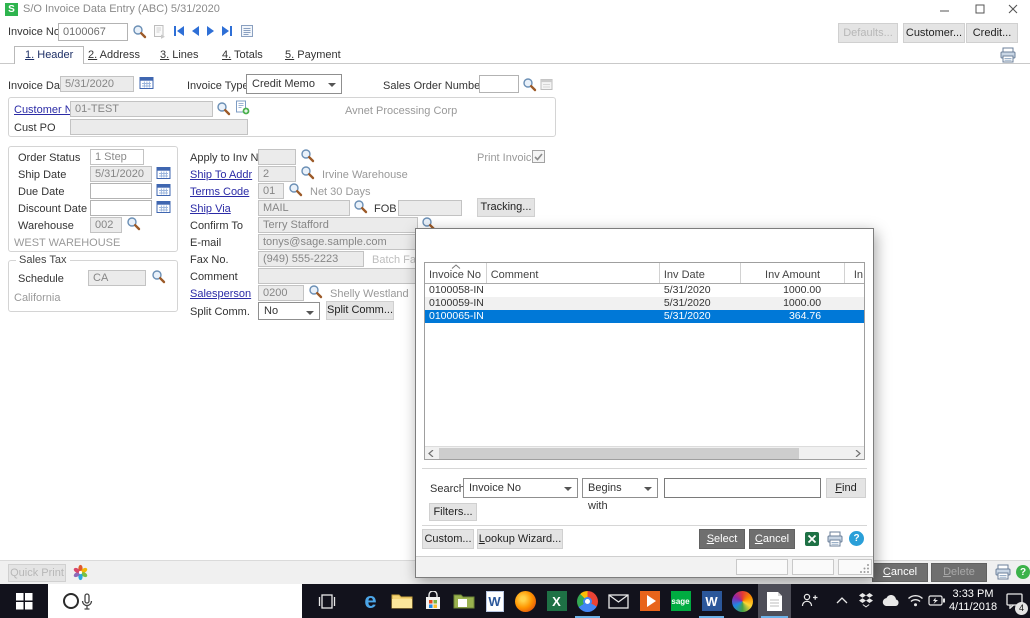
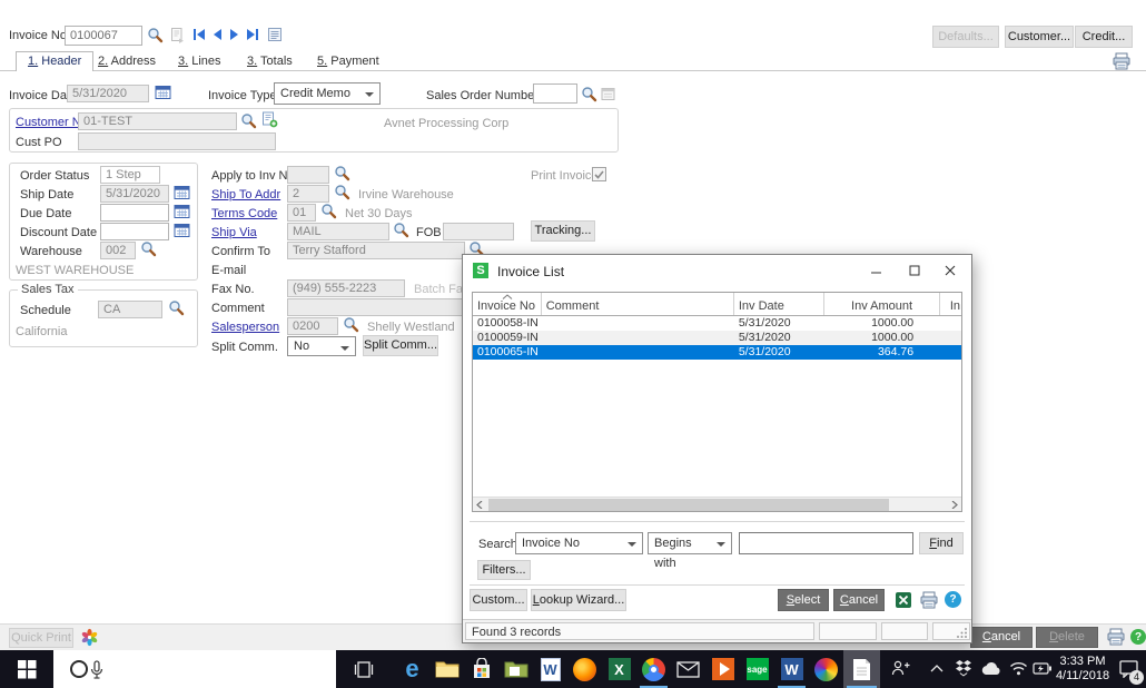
- S/O Invoice Data Entry (ABC) 5/31/2020
  Invoice No
  0100067
  Defaults...
  Customer...
  Credit...
  1. Header
  2. Address
  3. Lines
- 4. Totals
+ 3. Totals
  5. Payment
  Invoice Da
  5/31/2020
  Invoice Typ
  Credit Memo
  Sales Order Numbe
  Customer N
  01-TEST
  Avnet Processing Corp
  Cust PO
  Order Status
  1 Step
  Ship Date
  5/31/2020
  Due Date
  Discount Date
  Warehouse
  002
  WEST WAREHOUSE
  Sales Tax
  Schedule
  CA
  California
  Apply to Inv N
  Ship To Addr
  2
  Irvine Warehouse
  Terms Code
  01
  Net 30 Days
  Ship Via
  MAIL
  FOB
  Confirm To
  Terry Stafford
  E-mail
- tonys@sage.sample.com
  Fax No.
  (949) 555-2223
  Batch Fa
  Comment
  Salesperson
  0200
  Shelly Westland
  Split Comm.
  No
  Split Comm...
  Print Invoic
  Tracking...
  Quick Print
  Cancel
  Delete
+ Invoice List
  Invoice No
  Comment
  Inv Date
  Inv Amount
  In
  0100058-IN
  5/31/2020
  1000.00
  0100059-IN
  5/31/2020
  1000.00
  0100065-IN
  5/31/2020
  364.76
  Search
  Invoice No
  Begins with
  Find
  Filters...
  Custom...
  Lookup Wizard...
  Select
  Cancel
+ Found 3 records
  e
  W
  X
  sage
  W
  3:33 PM
  4/11/2018
  4
